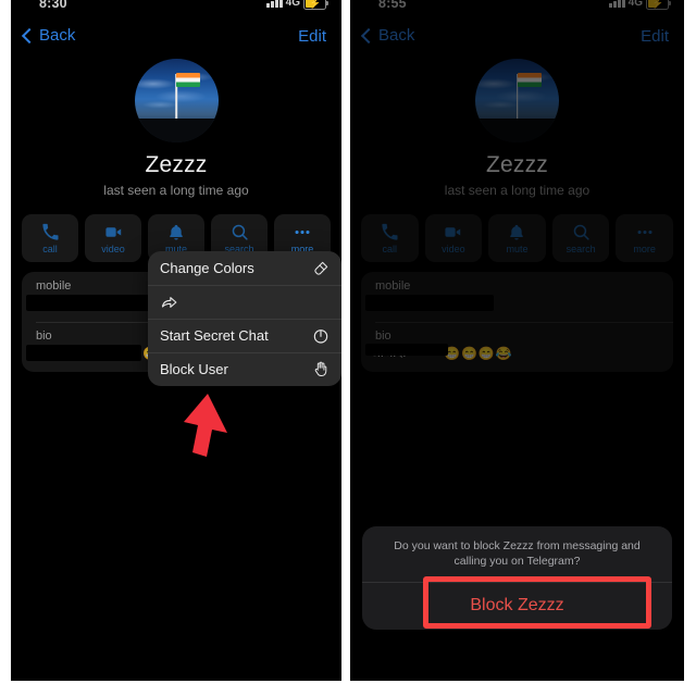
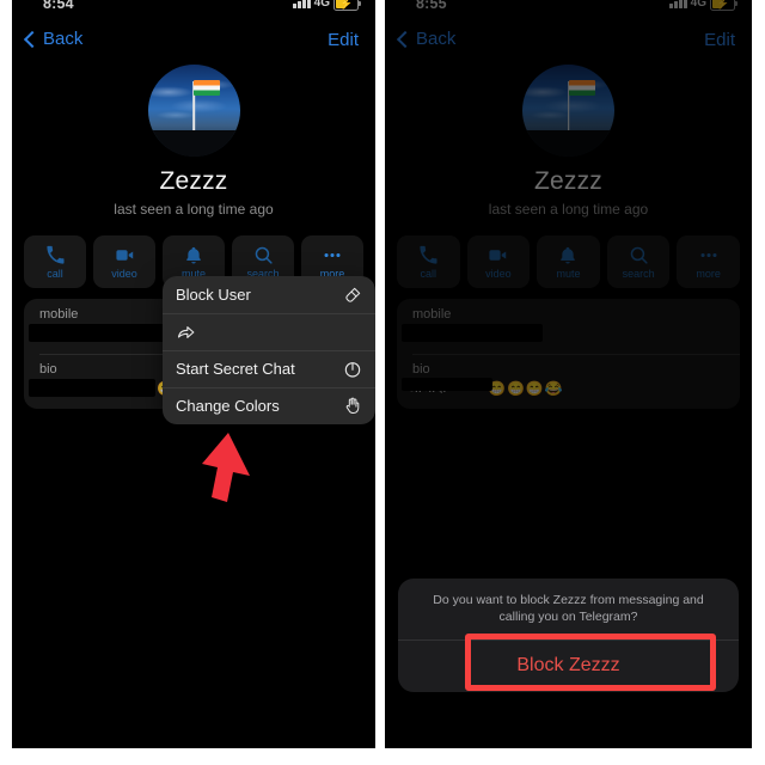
- 8:30
+ 8:54
  4G
  ⚡
  Back
  Edit
  Zezzz
  last seen a long time ago
  call
  video
  mute
  search
  more
  mobile
  bio
- Change Colors
+ Block User
  Start Secret Chat
- Block User
+ Change Colors
  8:55
  4G
  ⚡
  Back
  Edit
  Zezzz
  last seen a long time ago
  call
  video
  mute
  search
  more
  mobile
  bio
  😁😁😁😂
  Do you want to block Zezzz from messaging and calling you on Telegram?
  Block Zezzz
